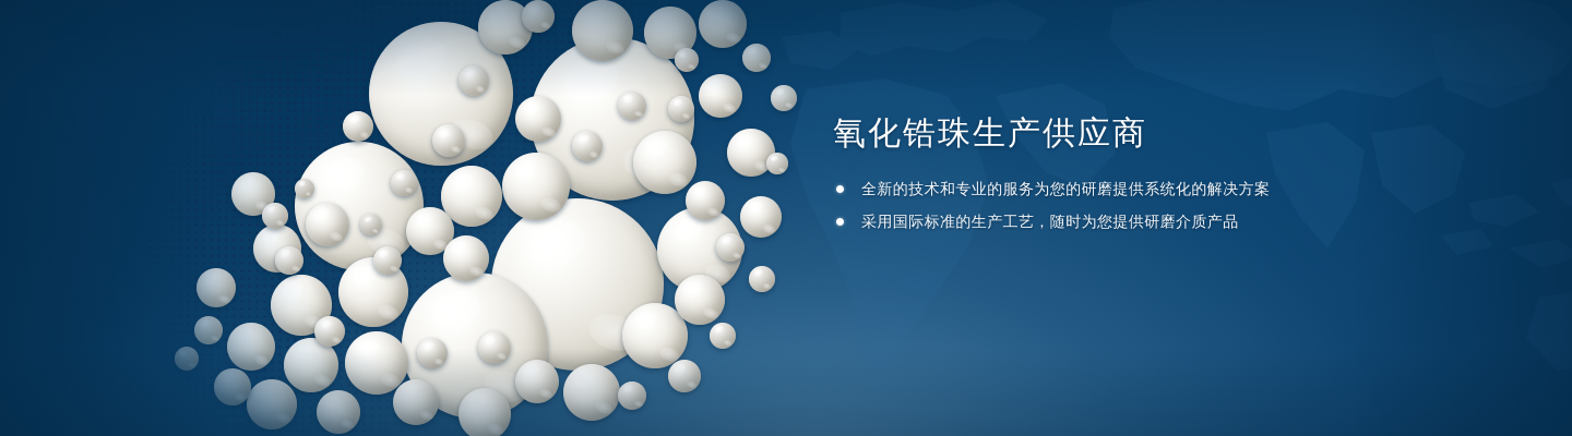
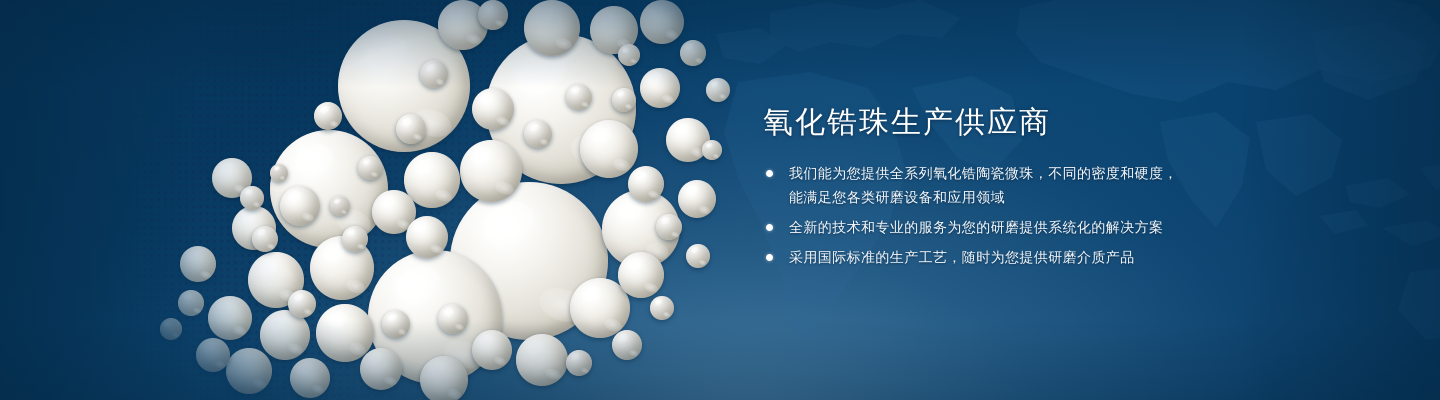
  氧化锆珠生产供应商
+ 我们能为您提供全系列氧化锆陶瓷微珠，不同的密度和硬度，
+ 能满足您各类研磨设备和应用领域
  全新的技术和专业的服务为您的研磨提供系统化的解决方案
  采用国际标准的生产工艺，随时为您提供研磨介质产品
